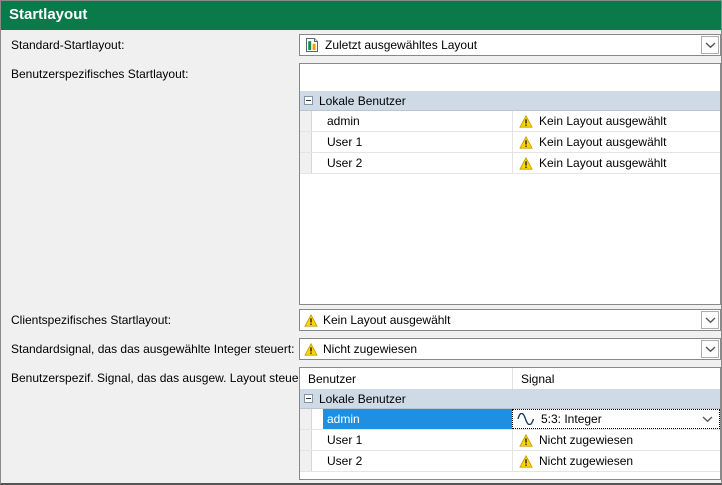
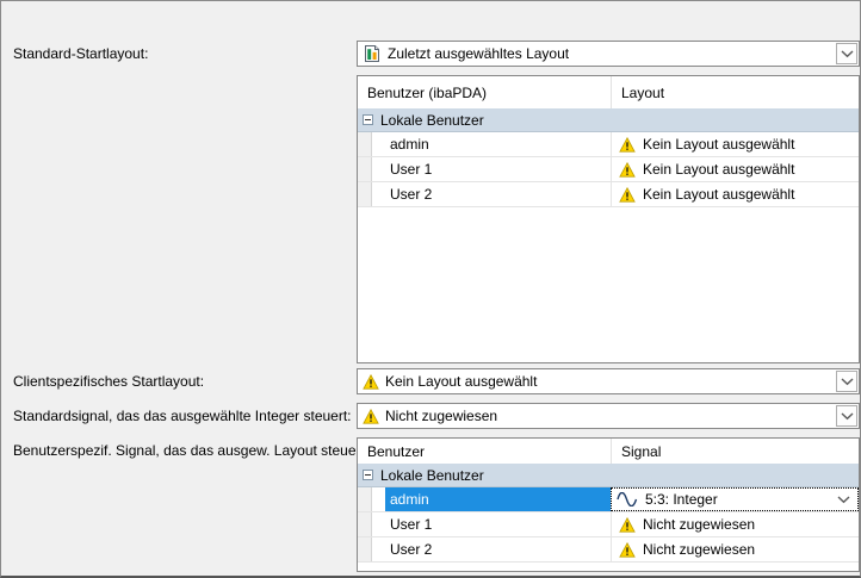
- Startlayout
  Standard-Startlayout:
- Benutzerspezifisches Startlayout:
  Clientspezifisches Startlayout:
  Standardsignal, das das ausgewählte Integer steuert:
  Benutzerspezif. Signal, das das ausgew. Layout steue
  Zuletzt ausgewähltes Layout
+ Benutzer (ibaPDA)
+ Layout
  Lokale Benutzer
  admin
  Kein Layout ausgewählt
  User 1
  Kein Layout ausgewählt
  User 2
  Kein Layout ausgewählt
  Kein Layout ausgewählt
  Nicht zugewiesen
  Benutzer
  Signal
  Lokale Benutzer
  admin
  5:3: Integer
  User 1
  Nicht zugewiesen
  User 2
  Nicht zugewiesen
